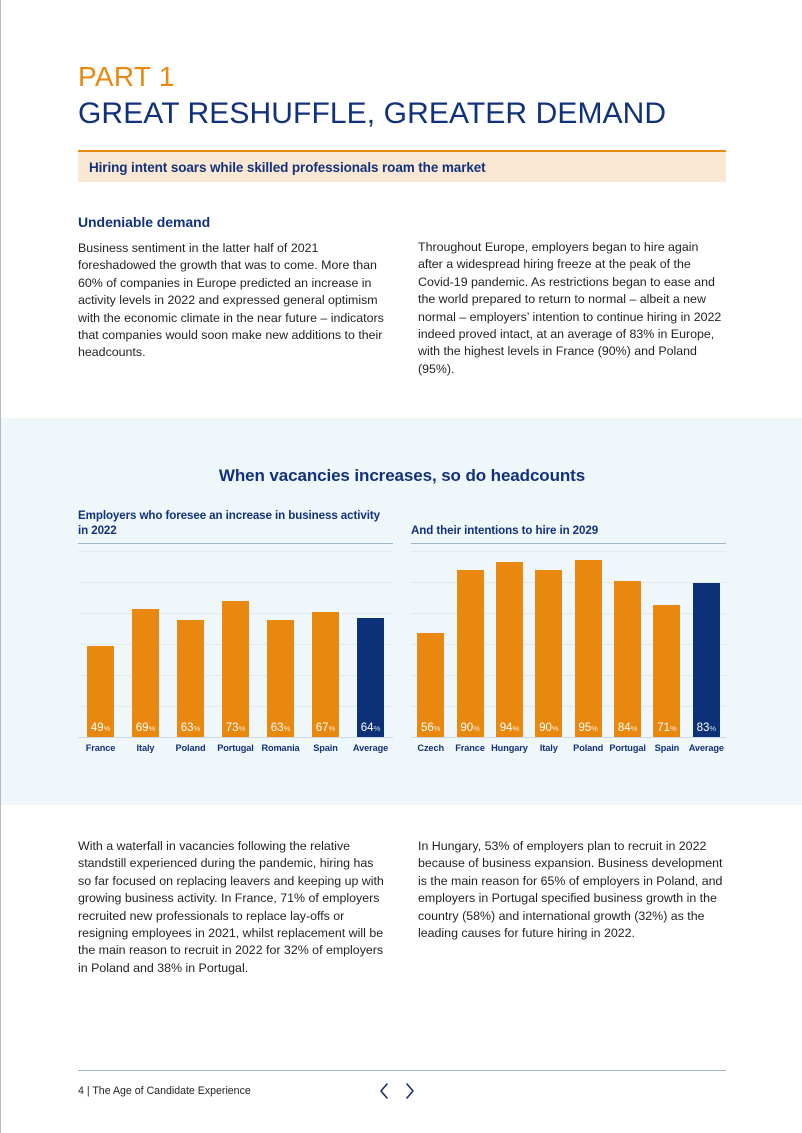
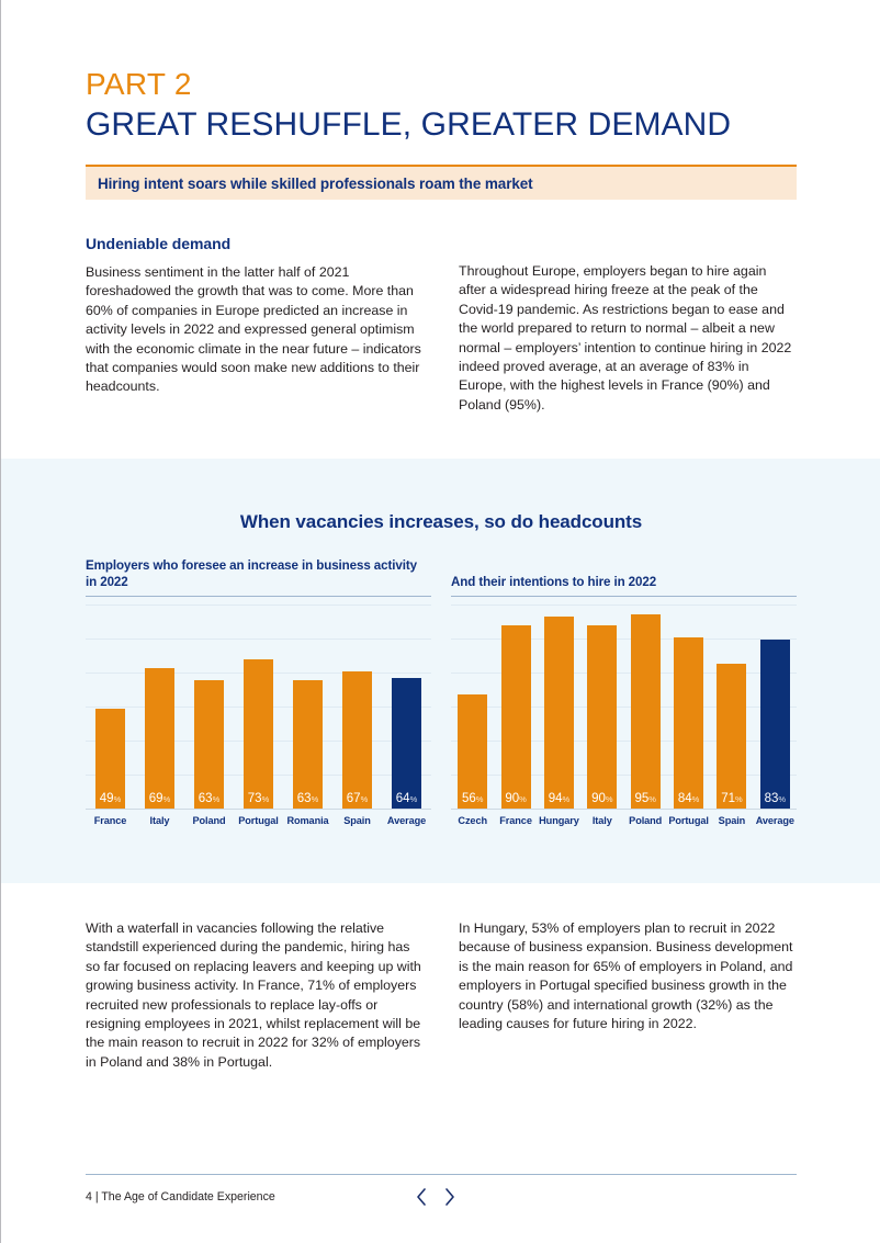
- PART 1
+ PART 2
  GREAT RESHUFFLE, GREATER DEMAND
  Hiring intent soars while skilled professionals roam the market
  Undeniable demand
  Business sentiment in the latter half of 2021 foreshadowed the growth that was to come. More than 60% of companies in Europe predicted an increase in activity levels in 2022 and expressed general optimism with the economic climate in the near future – indicators that companies would soon make new additions to their headcounts.
- Throughout Europe, employers began to hire again after a widespread hiring freeze at the peak of the Covid-19 pandemic. As restrictions began to ease and the world prepared to return to normal – albeit a new normal – employers’ intention to continue hiring in 2022 indeed proved intact, at an average of 83% in Europe, with the highest levels in France (90%) and Poland (95%).
+ Throughout Europe, employers began to hire again after a widespread hiring freeze at the peak of the Covid-19 pandemic. As restrictions began to ease and the world prepared to return to normal – albeit a new normal – employers’ intention to continue hiring in 2022 indeed proved average, at an average of 83% in Europe, with the highest levels in France (90%) and Poland (95%).
  When vacancies increases, so do headcounts
  Employers who foresee an increase in business activity in 2022
  49%
  69%
  63%
  73%
  63%
  67%
  64%
  France
  Italy
  Poland
  Portugal
  Romania
  Spain
  Average
- And their intentions to hire in 2029
+ And their intentions to hire in 2022
  56%
  90%
  94%
  90%
  95%
  84%
  71%
  83%
  Czech
  France
  Hungary
  Italy
  Poland
  Portugal
  Spain
  Average
  With a waterfall in vacancies following the relative standstill experienced during the pandemic, hiring has so far focused on replacing leavers and keeping up with growing business activity. In France, 71% of employers recruited new professionals to replace lay-offs or resigning employees in 2021, whilst replacement will be the main reason to recruit in 2022 for 32% of employers in Poland and 38% in Portugal.
  In Hungary, 53% of employers plan to recruit in 2022 because of business expansion. Business development is the main reason for 65% of employers in Poland, and employers in Portugal specified business growth in the country (58%) and international growth (32%) as the leading causes for future hiring in 2022.
  4 | The Age of Candidate Experience
